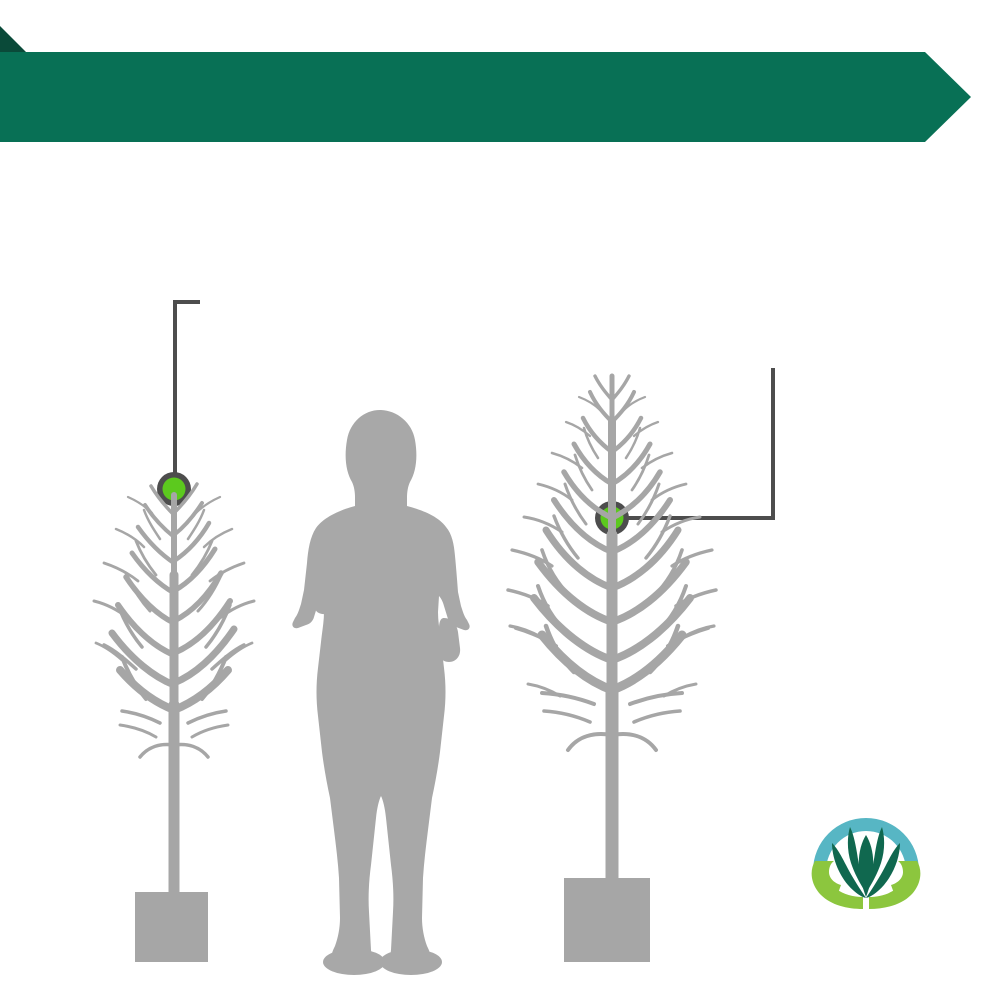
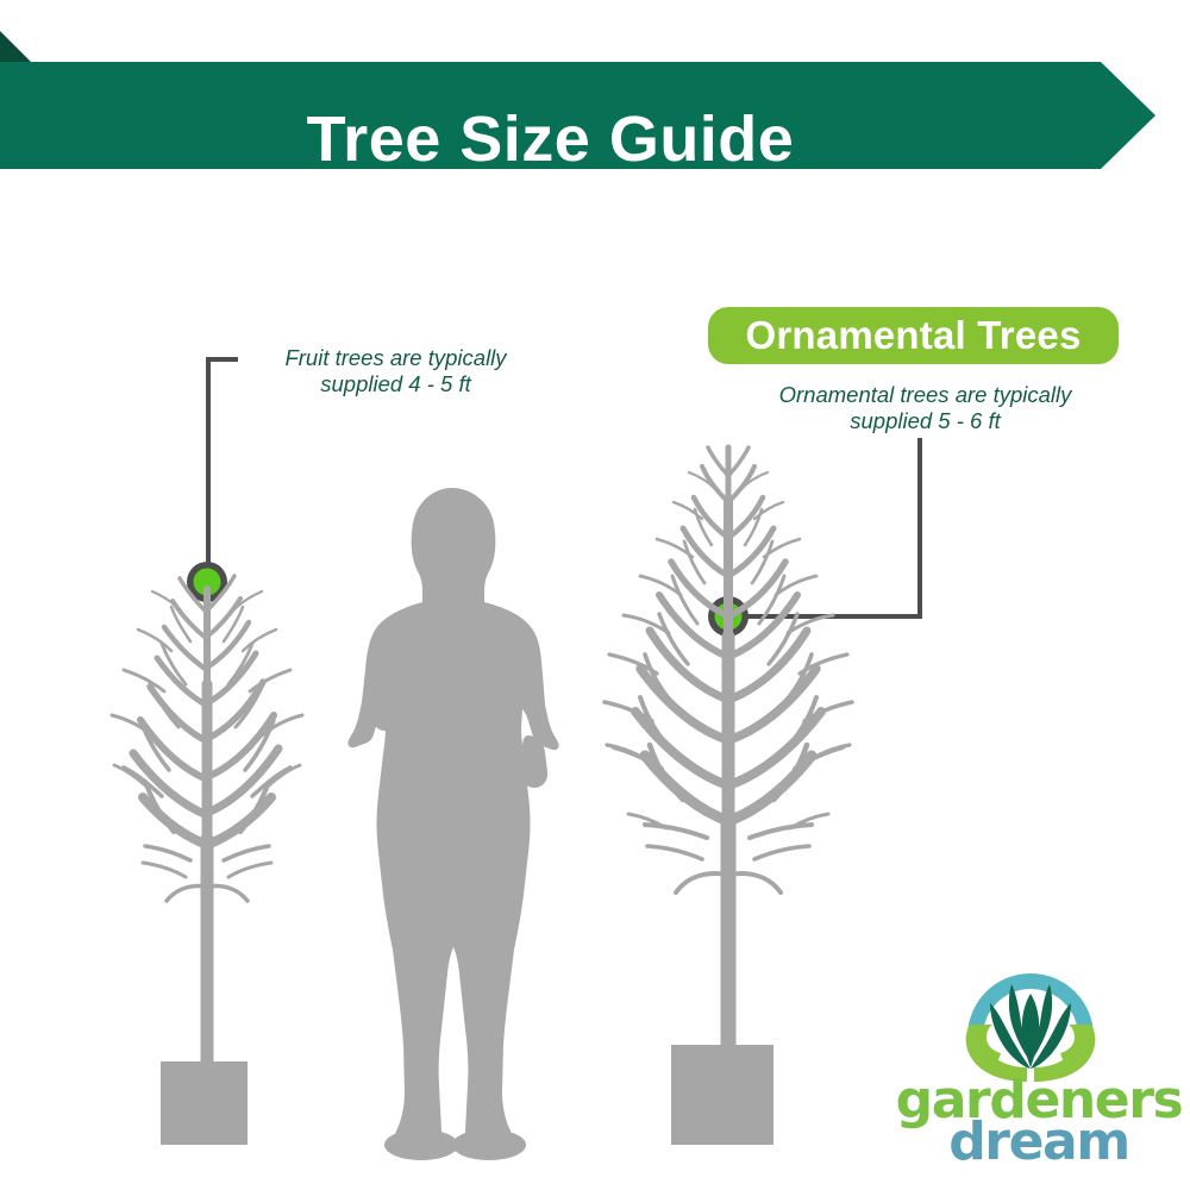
+ Tree Size Guide
+ Ornamental Trees
+ Fruit trees are typically
+ supplied 4 - 5 ft
+ Ornamental trees are typically
+ supplied 5 - 6 ft
+ gardeners
+ dream
